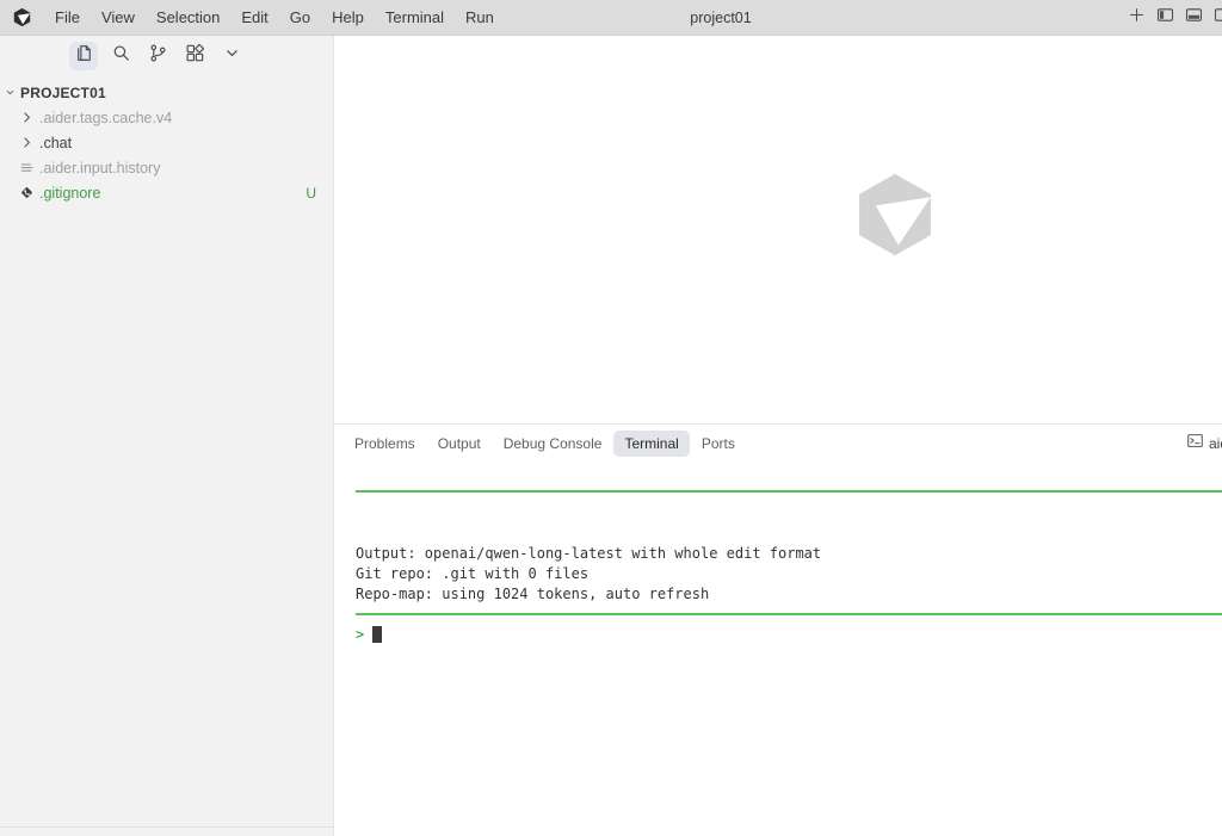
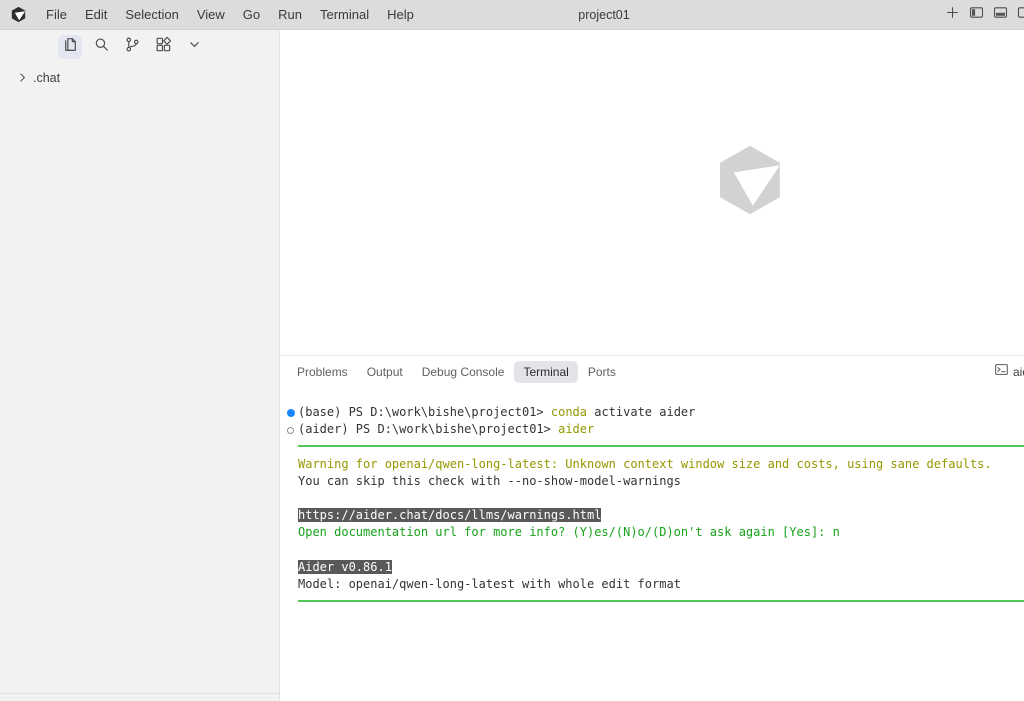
  File
- View
+ Edit
  Selection
- Edit
+ View
  Go
- Help
+ Run
  Terminal
- Run
+ Help
  project01
- PROJECT01
- .aider.tags.cache.v4
  .chat
- .aider.input.history
- .gitignore
- U
  Problems
  Output
  Debug Console
  Terminal
  Ports
+ (base) PS D:\work\bishe\project01> conda activate aider
+ (aider) PS D:\work\bishe\project01> aider
+ Warning for openai/qwen-long-latest: Unknown context window size and costs, using sane defaults.
+ You can skip this check with --no-show-model-warnings
+ https://aider.chat/docs/llms/warnings.html
+ Open documentation url for more info? (Y)es/(N)o/(D)on't ask again [Yes]: n
+ Aider v0.86.1
- Output: openai/qwen-long-latest with whole edit format
+ Model: openai/qwen-long-latest with whole edit format
- Git repo: .git with 0 files
- Repo-map: using 1024 tokens, auto refresh
- >
